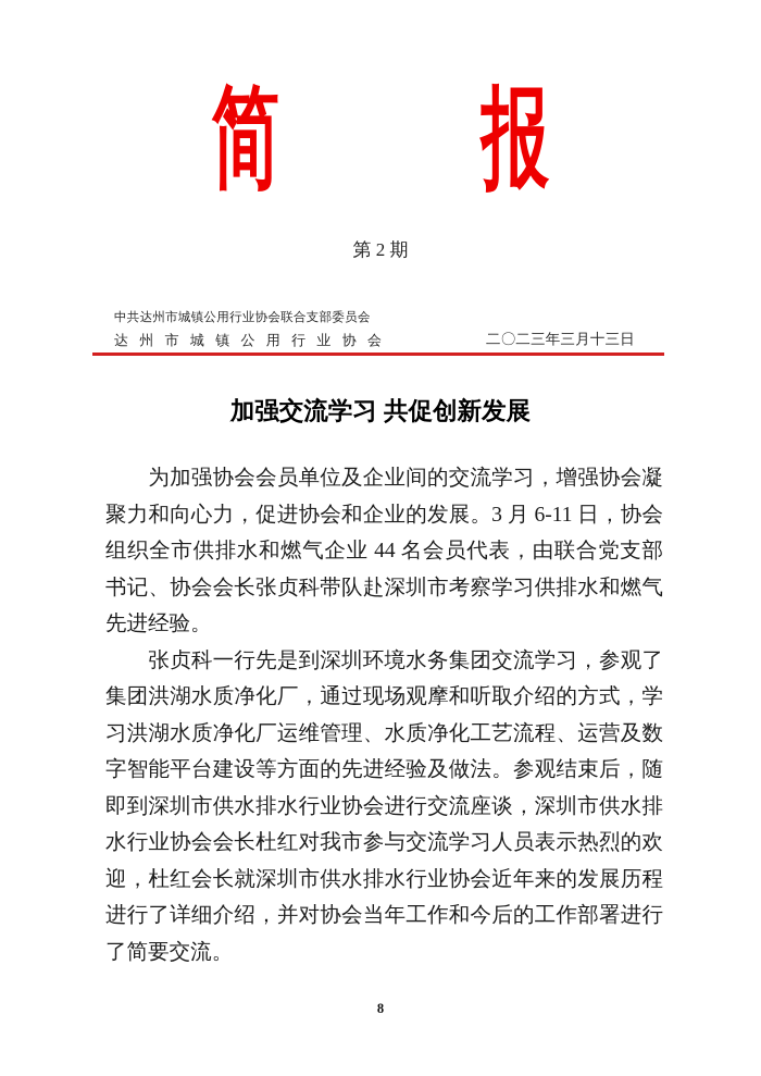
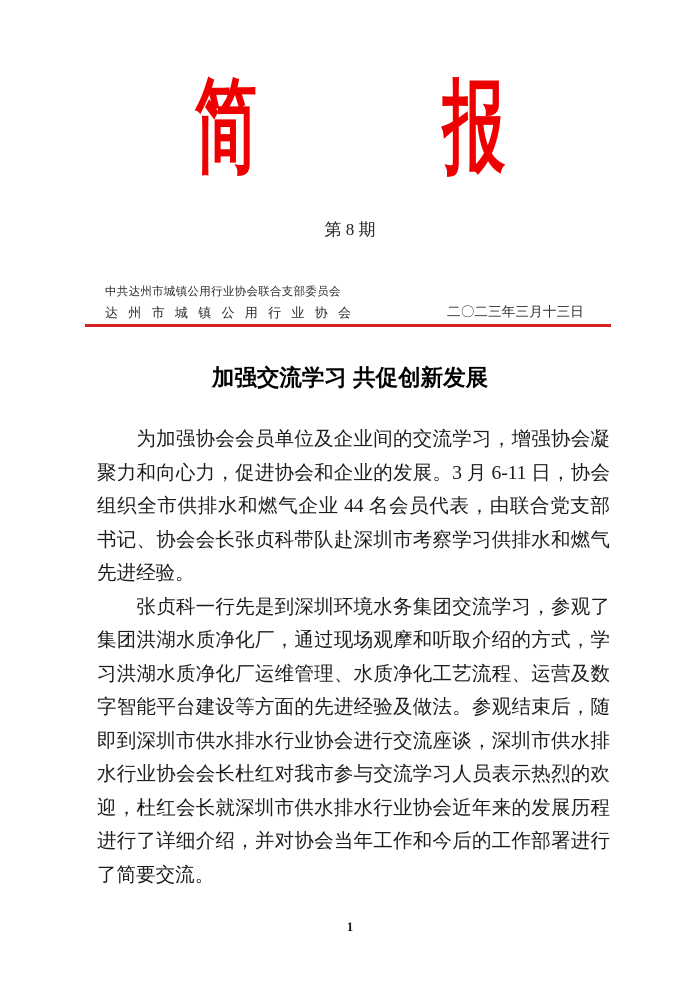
  简
  报
- 第 2 期
+ 第 8 期
  中共达州市城镇公用行业协会联合支部委员会
  达州市城镇公用行业协会
  二〇二三年三月十三日
  加强交流学习 共促创新发展
  为加强协会会员单位及企业间的交流学习，增强协会凝聚力和向心力，促进协会和企业的发展。3 月 6-11 日，协会组织全市供排水和燃气企业 44 名会员代表，由联合党支部书记、协会会长张贞科带队赴深圳市考察学习供排水和燃气先进经验。
  张贞科一行先是到深圳环境水务集团交流学习，参观了集团洪湖水质净化厂，通过现场观摩和听取介绍的方式，学习洪湖水质净化厂运维管理、水质净化工艺流程、运营及数字智能平台建设等方面的先进经验及做法。参观结束后，随即到深圳市供水排水行业协会进行交流座谈，深圳市供水排水行业协会会长杜红对我市参与交流学习人员表示热烈的欢迎，杜红会长就深圳市供水排水行业协会近年来的发展历程进行了详细介绍，并对协会当年工作和今后的工作部署进行了简要交流。
- 8
+ 1
